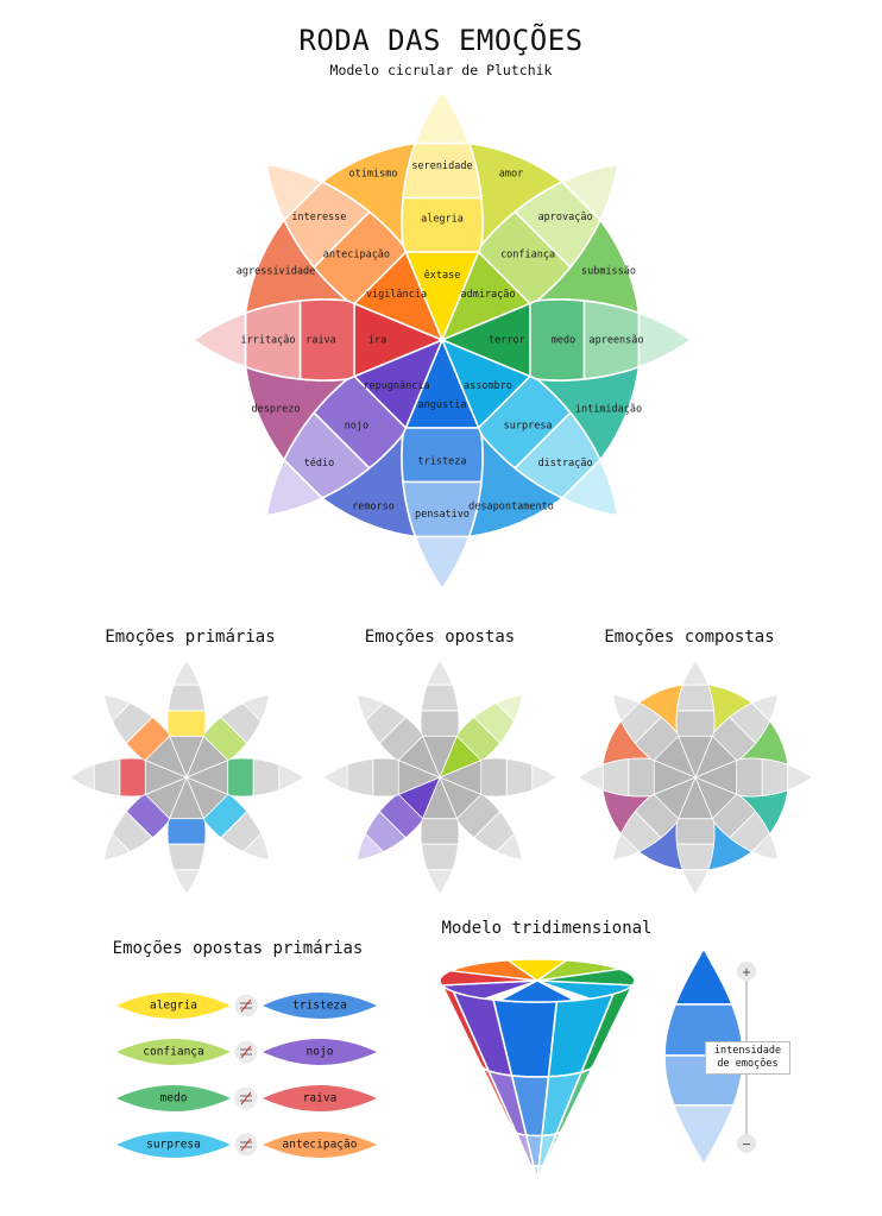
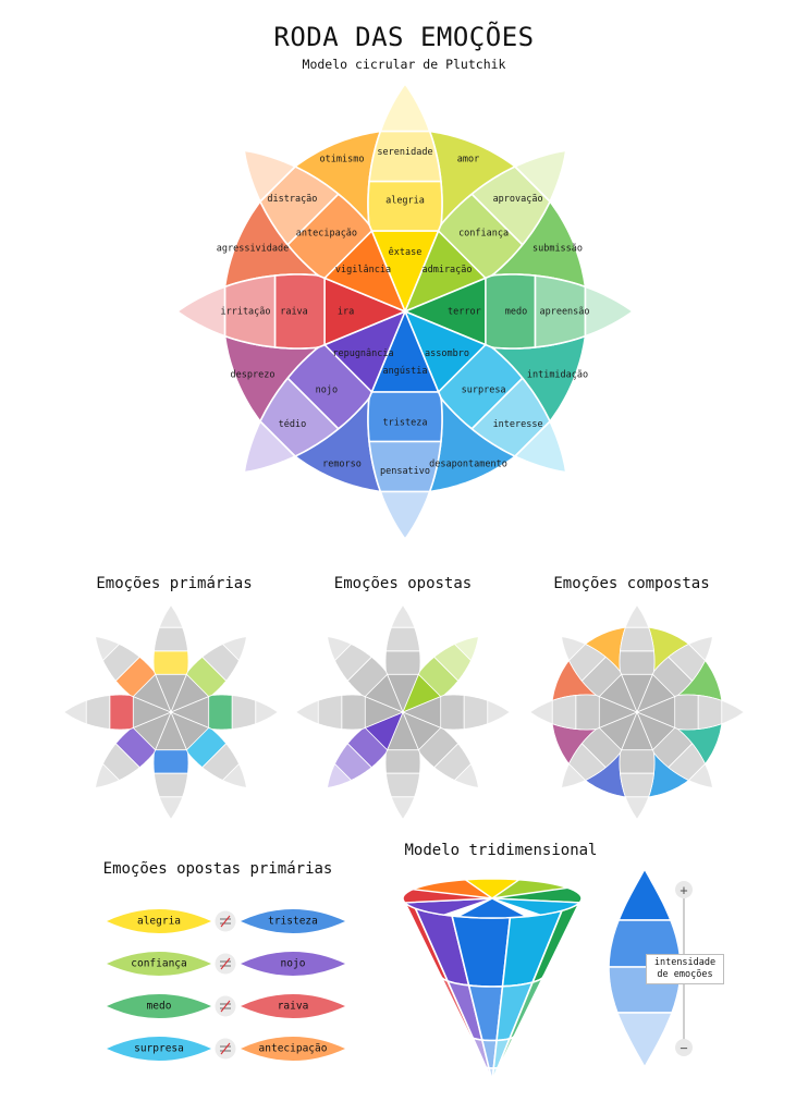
  RODA DAS EMOÇÕES
  Modelo cicrular de Plutchik
  êxtase
  alegria
  serenidade
  admiração
  confiança
  aprovação
  terror
  medo
  apreensão
  assombro
  surpresa
- distração
+ interesse
  angústia
  tristeza
  pensativo
  repugnância
  nojo
  tédio
  ira
  raiva
  irritação
  vigilância
  antecipação
- interesse
+ distração
  amor
  submissão
  intimidação
  desapontamento
  remorso
  desprezo
  agressividade
  otimismo
  alegria
  tristeza
  confiança
  nojo
  medo
  raiva
  surpresa
  antecipação
  +
  −
  Emoções primárias
  Emoções opostas
  Emoções compostas
  Emoções opostas primárias
  Modelo tridimensional
  intensidade
  de emoções
